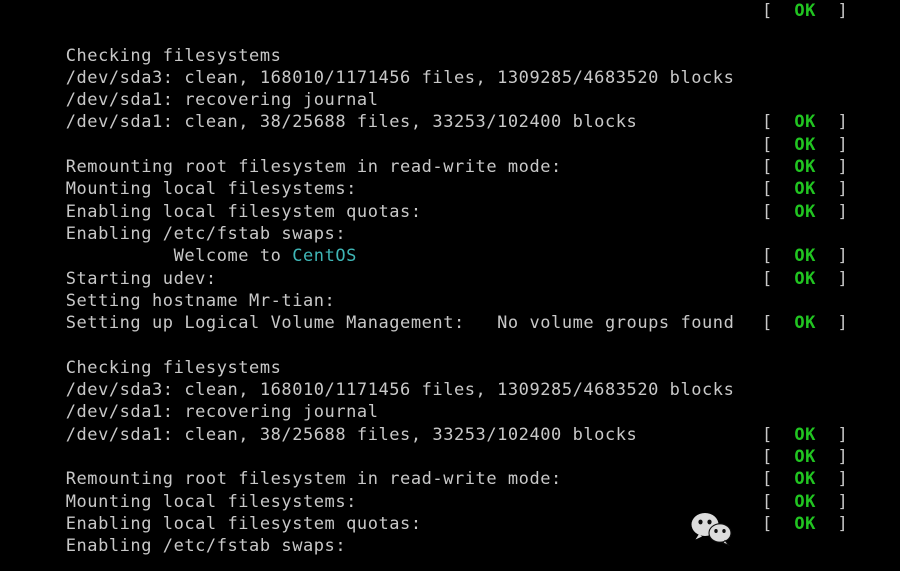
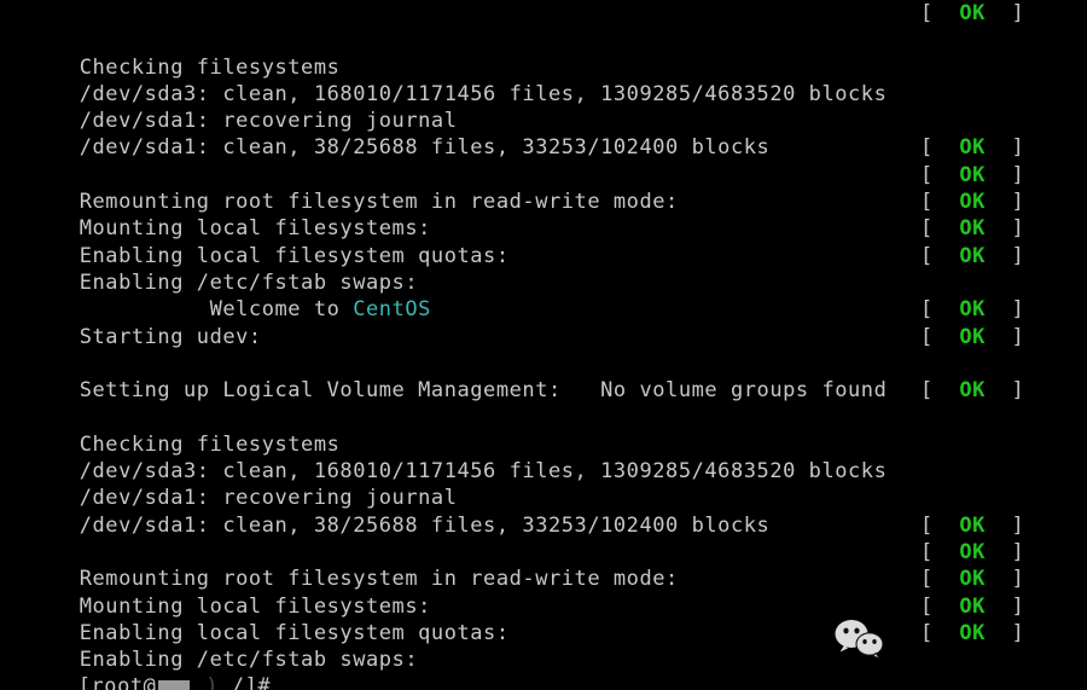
  [ OK ]
  Checking filesystems
  /dev/sda3: clean, 168010/1171456 files, 1309285/4683520 blocks
  /dev/sda1: recovering journal
  /dev/sda1: clean, 38/25688 files, 33253/102400 blocks
  [ OK ]
  Remounting root filesystem in read-write mode:
  [ OK ]
  Mounting local filesystems:
  [ OK ]
  Enabling local filesystem quotas:
  [ OK ]
  Enabling /etc/fstab swaps:
  [ OK ]
  Welcome to CentOS
  Starting udev:
  [ OK ]
- Setting hostname Mr-tian:
  [ OK ]
  Setting up Logical Volume Management: No volume groups found
  [ OK ]
  Checking filesystems
  /dev/sda3: clean, 168010/1171456 files, 1309285/4683520 blocks
  /dev/sda1: recovering journal
  /dev/sda1: clean, 38/25688 files, 33253/102400 blocks
  [ OK ]
  Remounting root filesystem in read-write mode:
  [ OK ]
  Mounting local filesystems:
  [ OK ]
  Enabling local filesystem quotas:
  [ OK ]
  Enabling /etc/fstab swaps:
  [ OK ]
+ [root@ ) /]#
